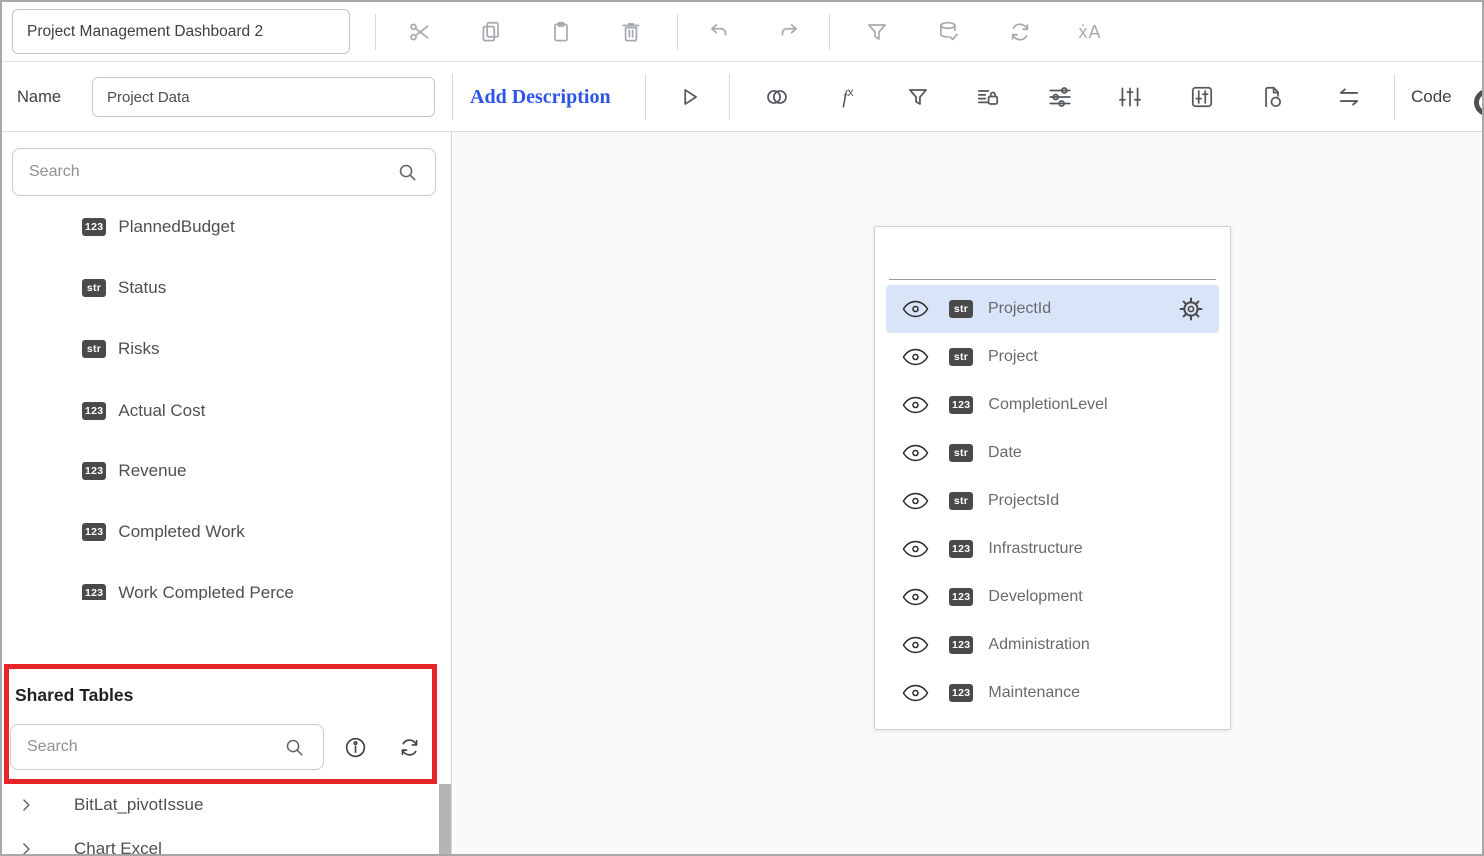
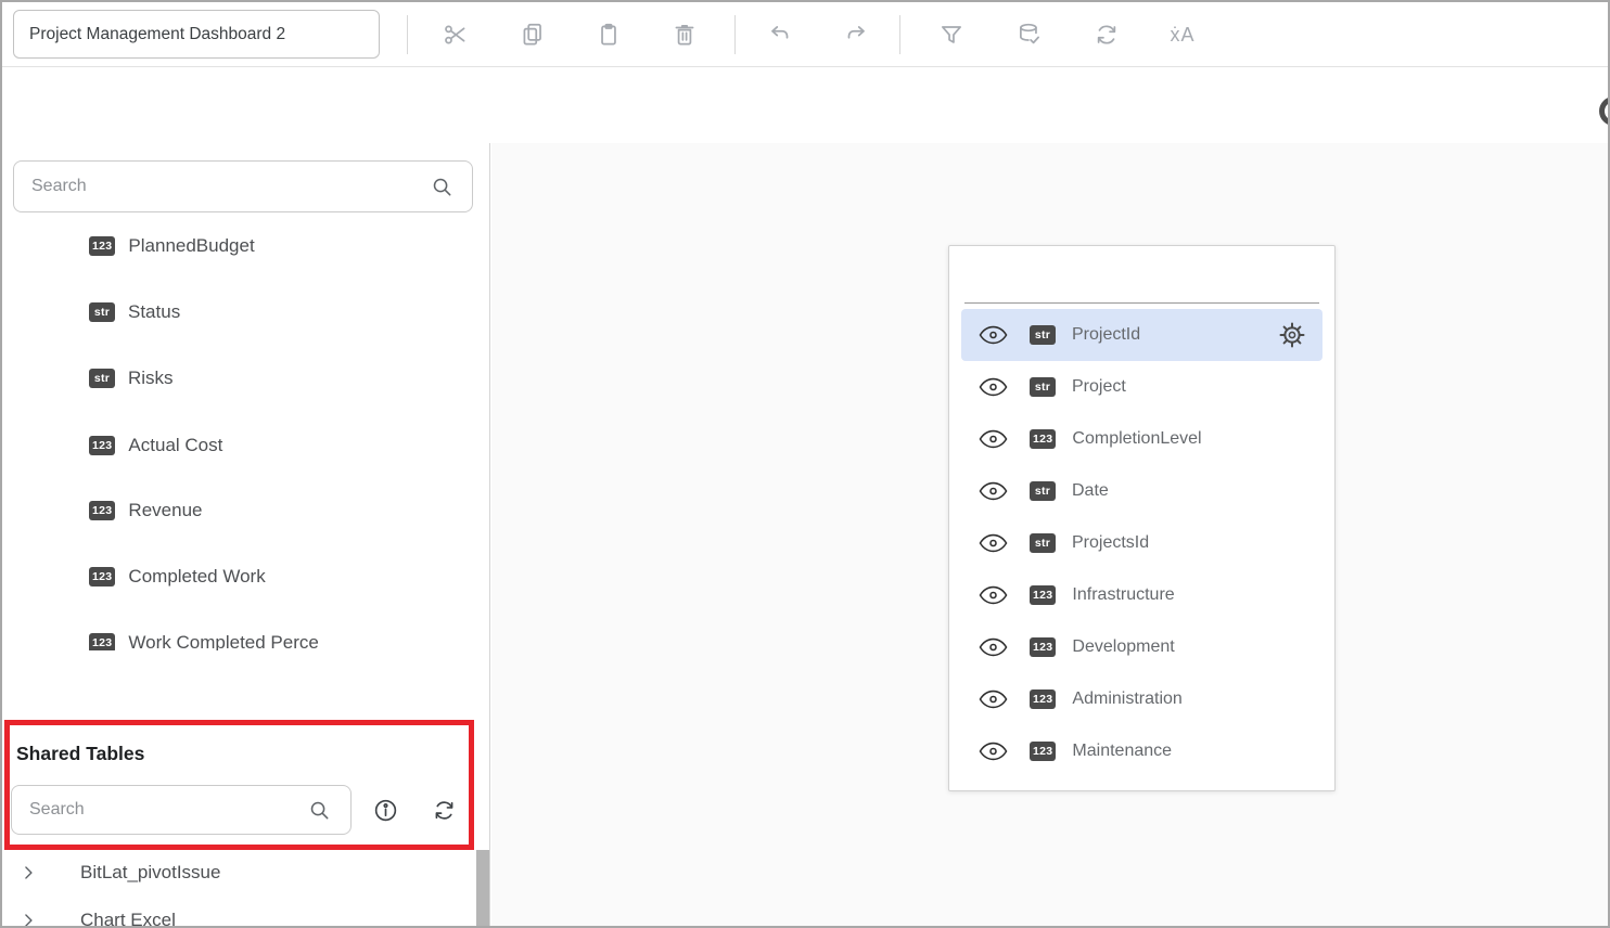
  Project Management Dashboard 2
  ẋA
- Name
- Project Data
- Add Description
- fx
- Code
  Search
  123
  PlannedBudget
  str
  Status
  str
  Risks
  123
  Actual Cost
  123
  Revenue
  123
  Completed Work
  123
  Work Completed Perce
  Shared Tables
  Search
  BitLat_pivotIssue
  Chart Excel
  str
  ProjectId
  str
  Project
  123
  CompletionLevel
  str
  Date
  str
  ProjectsId
  123
  Infrastructure
  123
  Development
  123
  Administration
  123
  Maintenance
